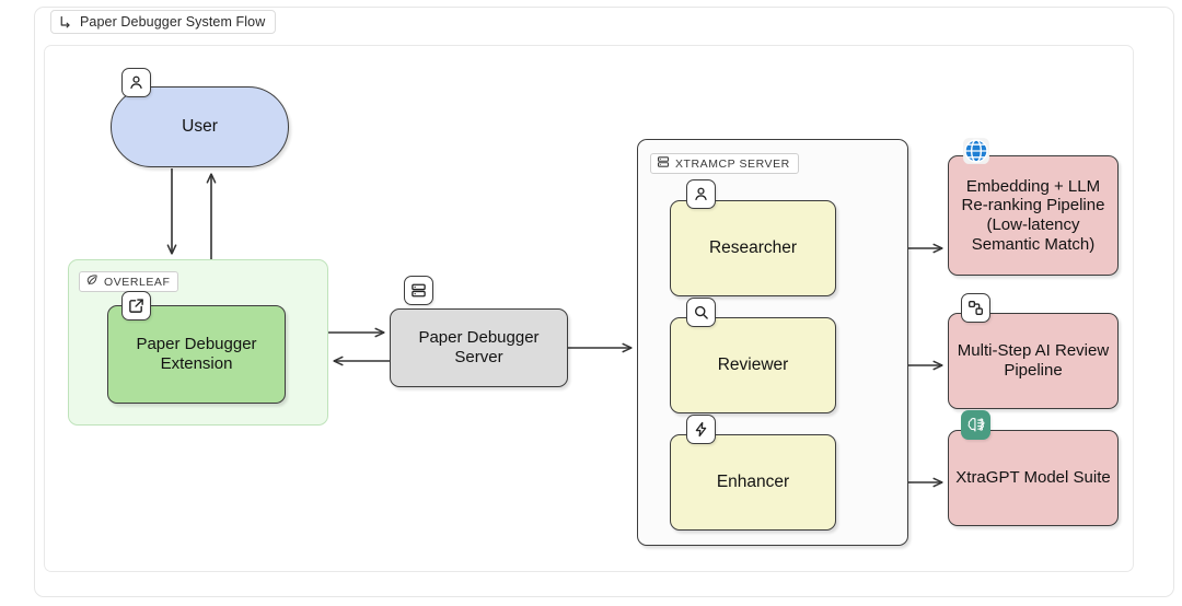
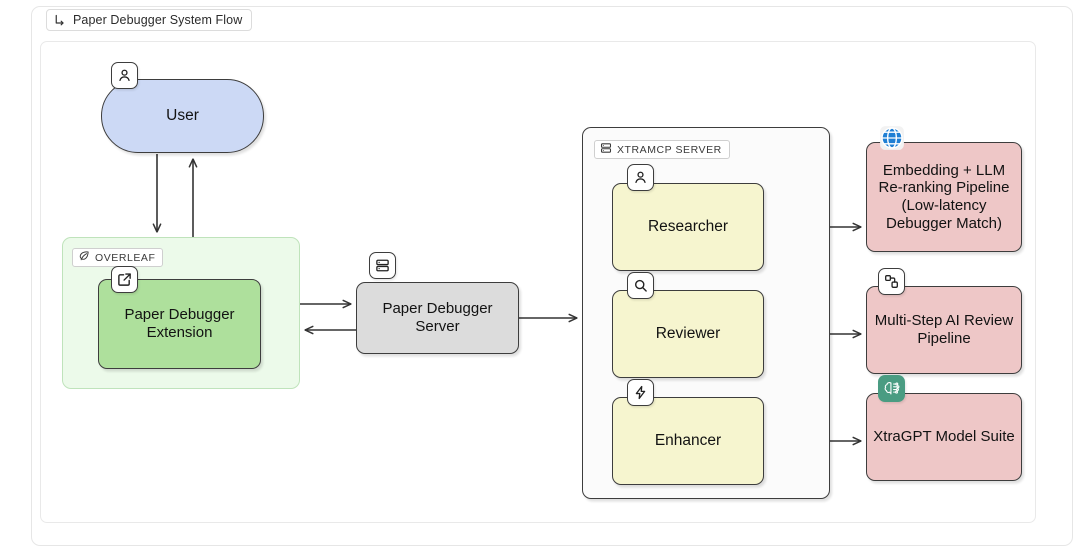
  Paper Debugger System Flow
  OVERLEAF
  Paper Debugger Extension
  User
  Paper Debugger Server
  XTRAMCP SERVER
  Researcher
  Reviewer
  Enhancer
- Embedding + LLM Re-ranking Pipeline (Low-latency Semantic Match)
+ Embedding + LLM Re-ranking Pipeline (Low-latency Debugger Match)
  Multi-Step AI Review Pipeline
  XtraGPT Model Suite
